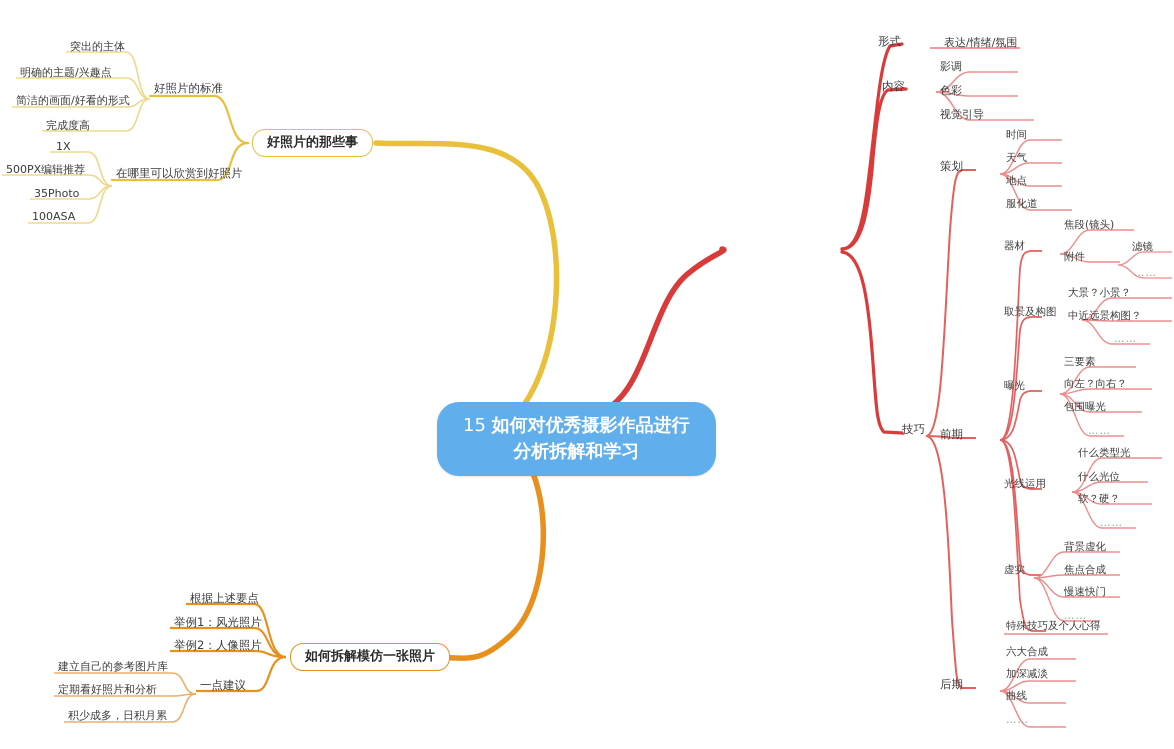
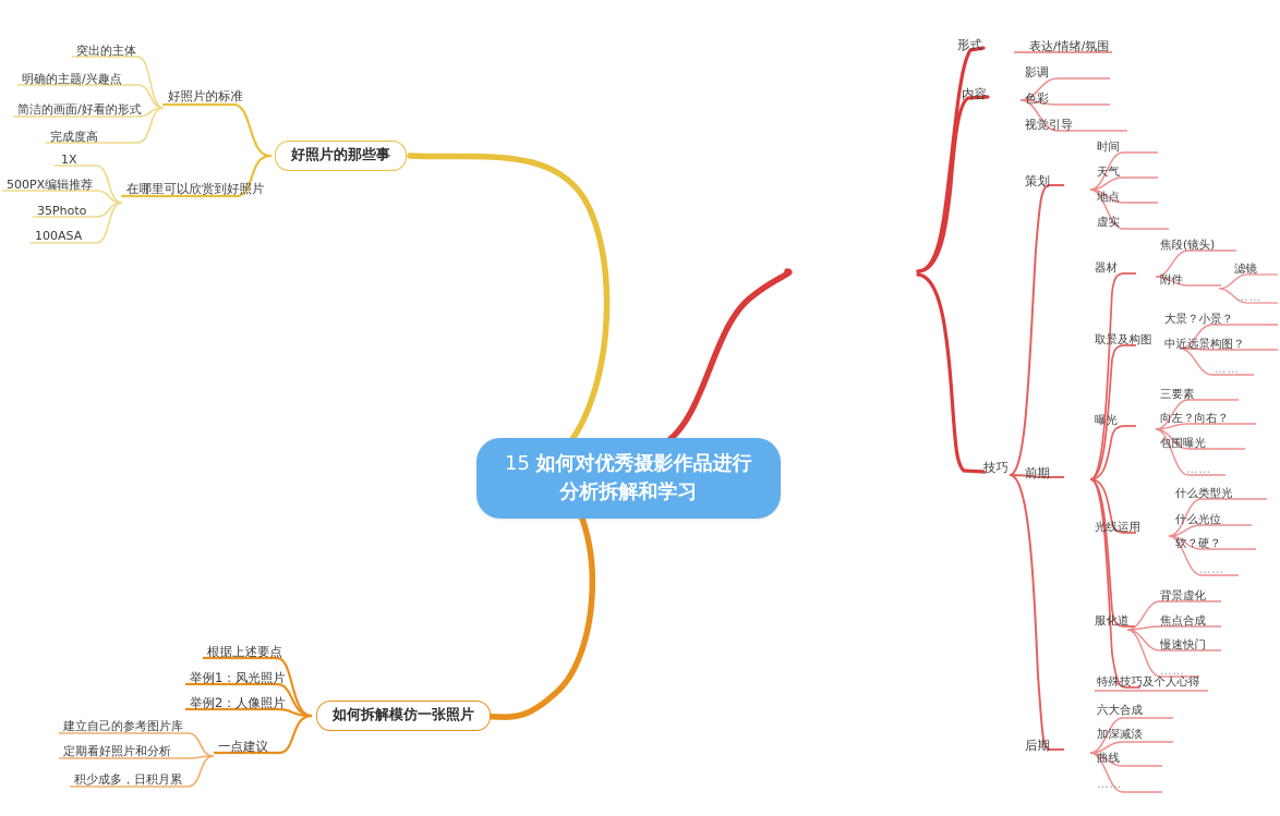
  15 如何对优秀摄影作品进行
  分析拆解和学习
  好照片的那些事
  好照片的标准
  突出的主体
  明确的主题/兴趣点
  简洁的画面/好看的形式
  完成度高
  在哪里可以欣赏到好照片
  1X
  500PX编辑推荐
  35Photo
  100ASA
  形式
  表达/情绪/氛围
  内容
  影调
  色彩
  视觉引导
  技巧
  策划
  时间
  天气
  地点
- 服化道
+ 虚实
  前期
  器材
  焦段(镜头)
  附件
  滤镜
  ……
  取景及构图
  大景？小景？
  中近远景构图？
  ……
  曝光
  三要素
  向左？向右？
  包围曝光
  ……
  光线运用
  什么类型光
  什么光位
  软？硬？
  ……
- 虚实
+ 服化道
  背景虚化
  焦点合成
  慢速快门
  ……
  特殊技巧及个人心得
  后期
  六大合成
  加深减淡
  曲线
  ……
  如何拆解模仿一张照片
  根据上述要点
  举例1：风光照片
  举例2：人像照片
  一点建议
  建立自己的参考图片库
  定期看好照片和分析
  积少成多，日积月累
